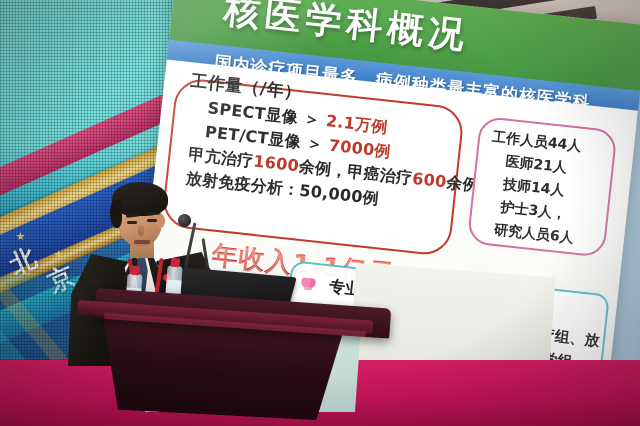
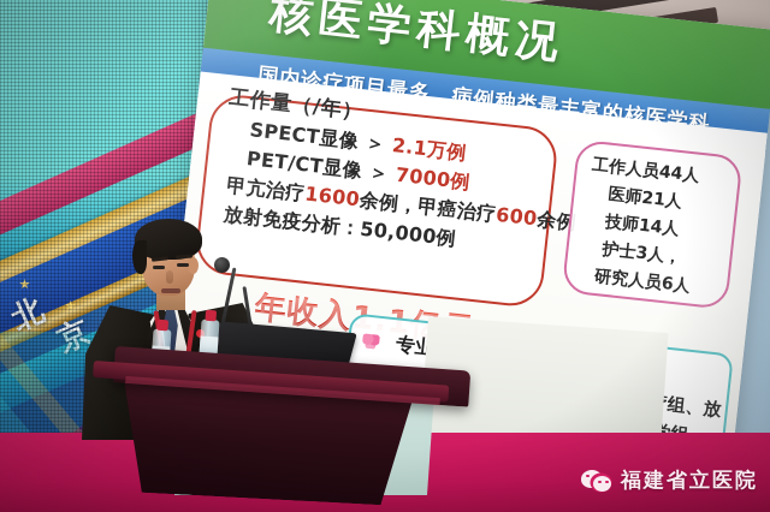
+ 福建省立医院
